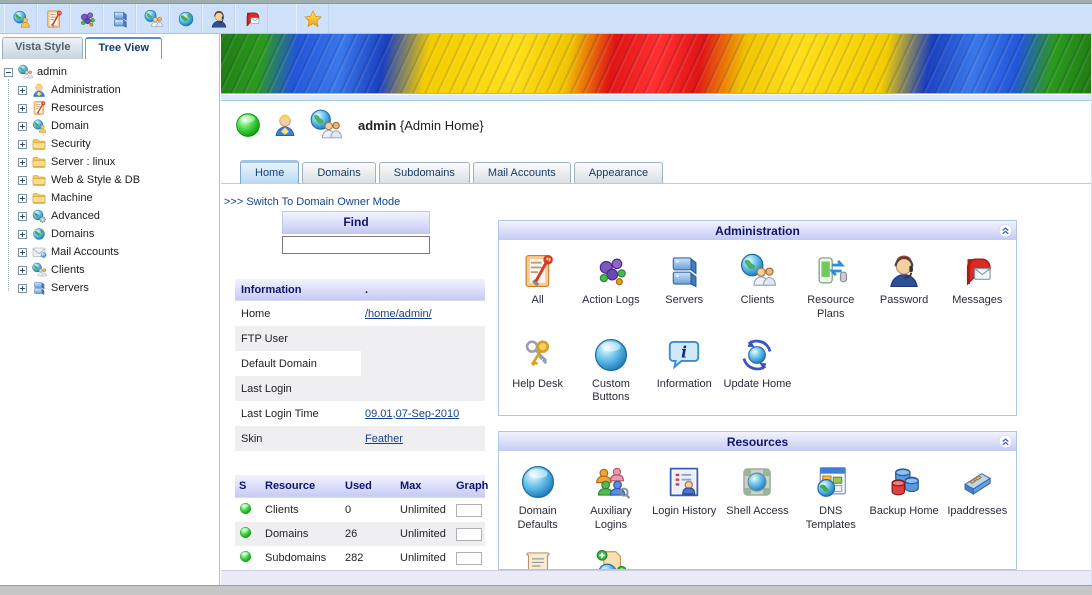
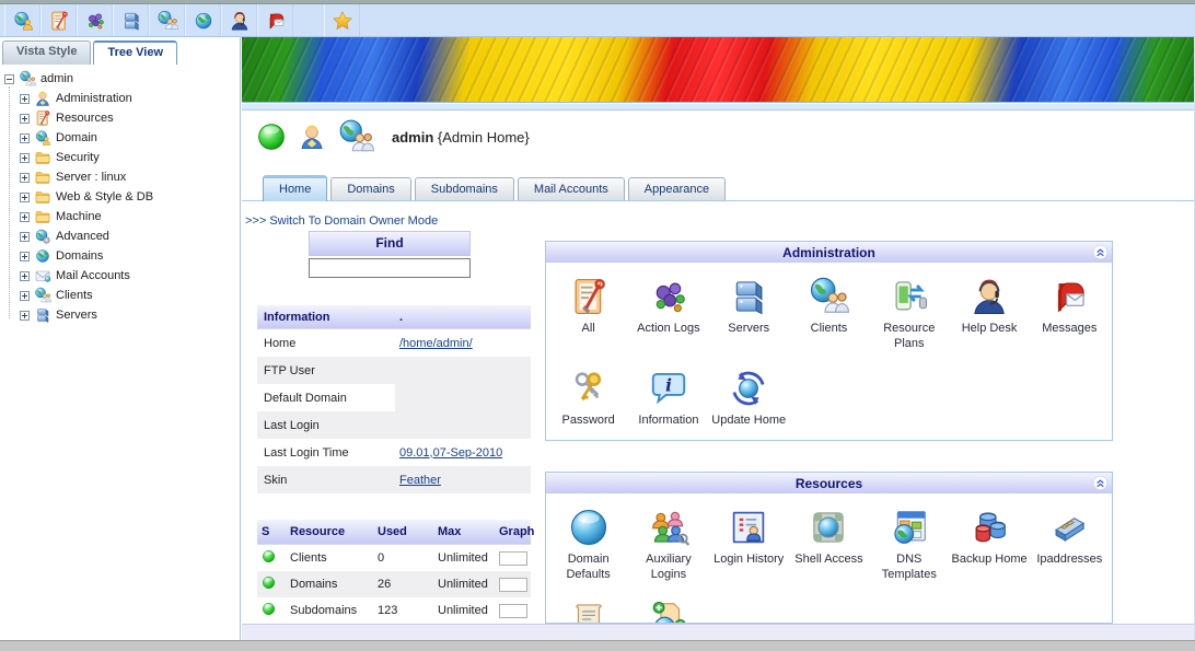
  Vista Style
  Tree View
  admin
  Administration
  Resources
  Domain
  Security
  Server : linux
  Web & Style & DB
  Machine
  Advanced
  Domains
  Mail Accounts
  Clients
  Servers
  admin {Admin Home}
  Home
  Domains
  Subdomains
  Mail Accounts
  Appearance
  >>> Switch To Domain Owner Mode
  Find
  Information
  .
  Home
  /home/admin/
  FTP User
  Default Domain
  Last Login
  Last Login Time
  09.01,07-Sep-2010
  Skin
  Feather
  S
  Resource
  Used
  Max
  Graph
  Clients
  0
  Unlimited
  Domains
  26
  Unlimited
  Subdomains
- 282
+ 123
  Unlimited
  Administration
  All
  Action Logs
  Servers
  Clients
  Resource Plans
- Password
+ Help Desk
  Messages
- Help Desk
+ Password
- Custom Buttons
  i
  Information
  Update Home
  Resources
  Domain Defaults
  Auxiliary Logins
  Login History
  Shell Access
  DNS Templates
  Backup Home
  Ipaddresses
